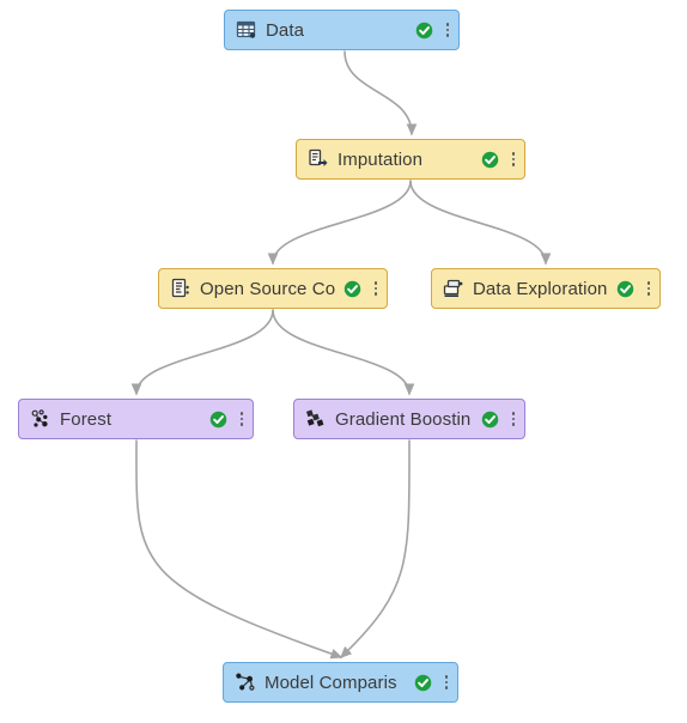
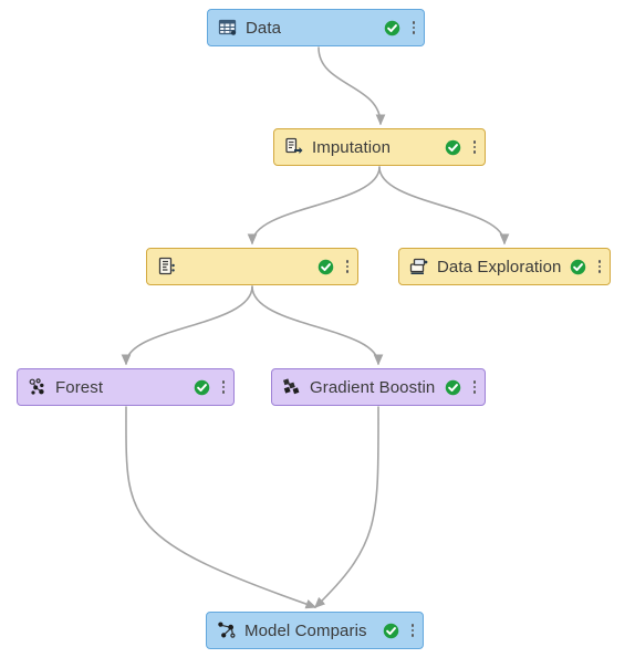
  Data
  Imputation
- Open Source Co
  Data Exploration
  Forest
  Gradient Boostin
  Model Comparis
